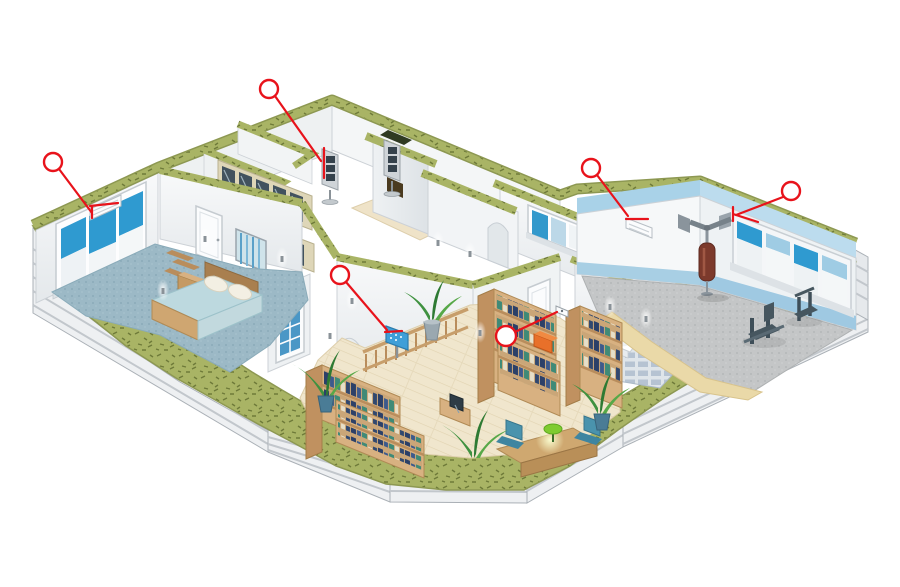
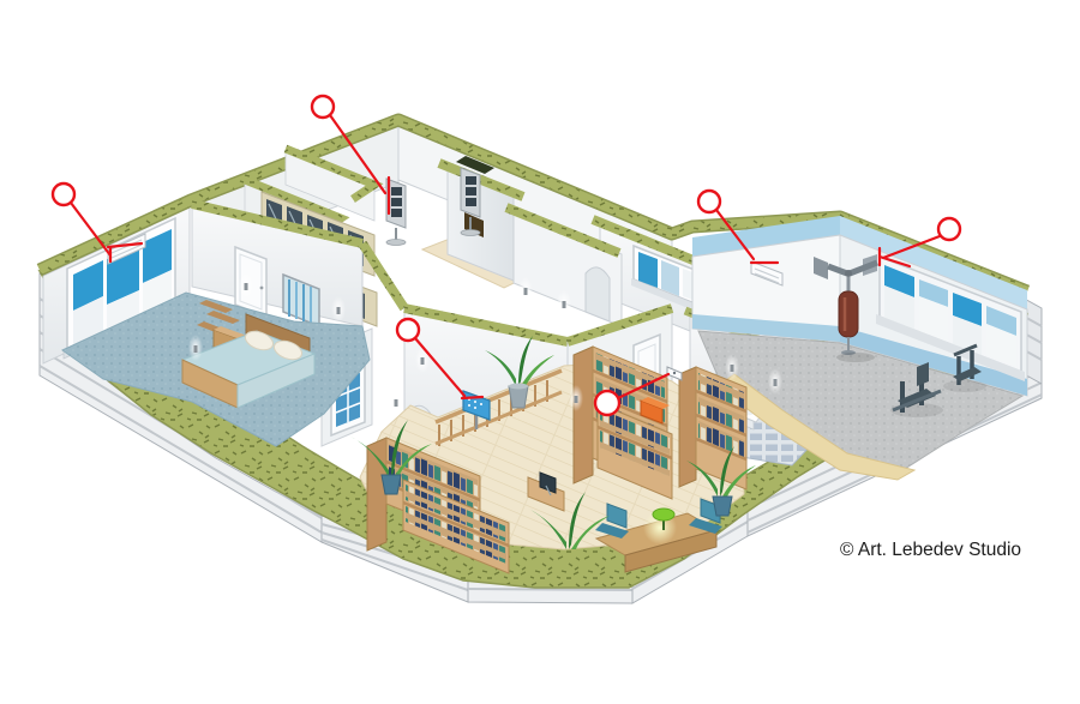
+ © Art. Lebedev Studio
